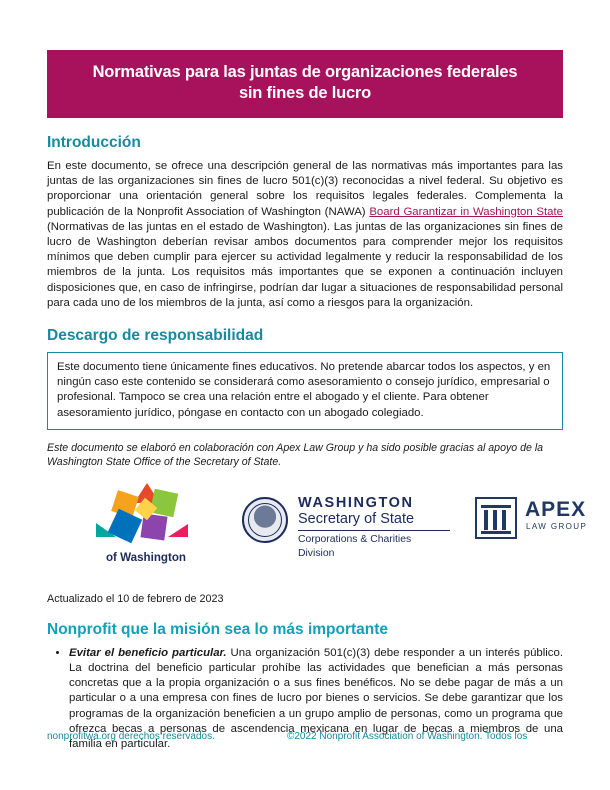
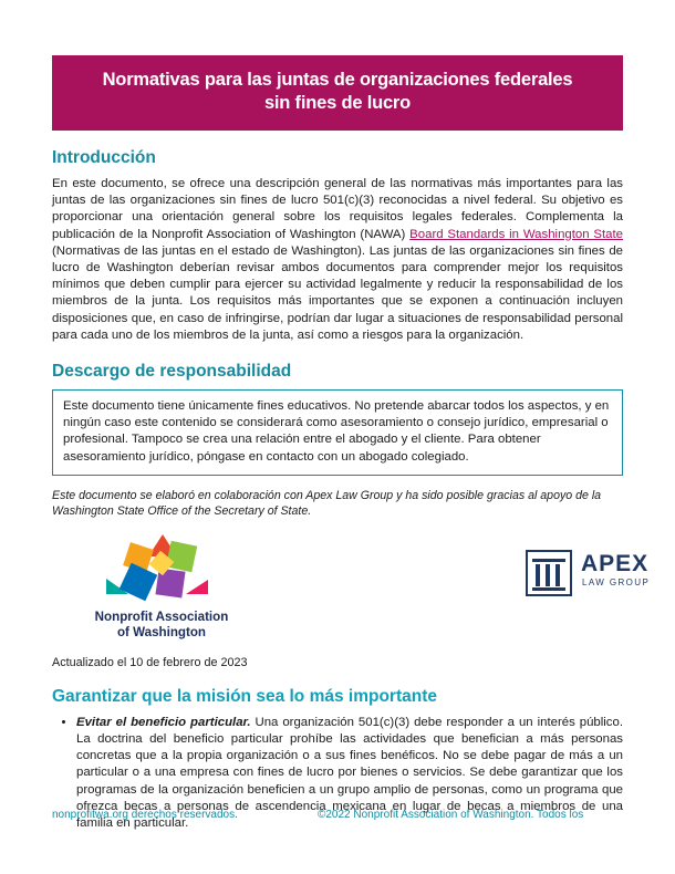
  Normativas para las juntas de organizaciones federales
  sin fines de lucro
  Introducción
- En este documento, se ofrece una descripción general de las normativas más importantes para las juntas de las organizaciones sin fines de lucro 501(c)(3) reconocidas a nivel federal. Su objetivo es proporcionar una orientación general sobre los requisitos legales federales. Complementa la publicación de la Nonprofit Association of Washington (NAWA) Board Garantizar in Washington State (Normativas de las juntas en el estado de Washington). Las juntas de las organizaciones sin fines de lucro de Washington deberían revisar ambos documentos para comprender mejor los requisitos mínimos que deben cumplir para ejercer su actividad legalmente y reducir la responsabilidad de los miembros de la junta. Los requisitos más importantes que se exponen a continuación incluyen disposiciones que, en caso de infringirse, podrían dar lugar a situaciones de responsabilidad personal para cada uno de los miembros de la junta, así como a riesgos para la organización.
+ En este documento, se ofrece una descripción general de las normativas más importantes para las juntas de las organizaciones sin fines de lucro 501(c)(3) reconocidas a nivel federal. Su objetivo es proporcionar una orientación general sobre los requisitos legales federales. Complementa la publicación de la Nonprofit Association of Washington (NAWA) Board Standards in Washington State (Normativas de las juntas en el estado de Washington). Las juntas de las organizaciones sin fines de lucro de Washington deberían revisar ambos documentos para comprender mejor los requisitos mínimos que deben cumplir para ejercer su actividad legalmente y reducir la responsabilidad de los miembros de la junta. Los requisitos más importantes que se exponen a continuación incluyen disposiciones que, en caso de infringirse, podrían dar lugar a situaciones de responsabilidad personal para cada uno de los miembros de la junta, así como a riesgos para la organización.
  Descargo de responsabilidad
  Este documento tiene únicamente fines educativos. No pretende abarcar todos los aspectos, y en ningún caso este contenido se considerará como asesoramiento o consejo jurídico, empresarial o profesional. Tampoco se crea una relación entre el abogado y el cliente. Para obtener asesoramiento jurídico, póngase en contacto con un abogado colegiado.
  Este documento se elaboró en colaboración con Apex Law Group y ha sido posible gracias al apoyo de la Washington State Office of the Secretary of State.
+ Nonprofit Association
  of Washington
- WASHINGTON
- Secretary of State
- Corporations & Charities Division
  APEX
  LAW GROUP
  Actualizado el 10 de febrero de 2023
- Nonprofit que la misión sea lo más importante
+ Garantizar que la misión sea lo más importante
  Evitar el beneficio particular. Una organización 501(c)(3) debe responder a un interés público. La doctrina del beneficio particular prohíbe las actividades que benefician a más personas concretas que a la propia organización o a sus fines benéficos. No se debe pagar de más a un particular o a una empresa con fines de lucro por bienes o servicios. Se debe garantizar que los programas de la organización beneficien a un grupo amplio de personas, como un programa que ofrezca becas a personas de ascendencia mexicana en lugar de becas a miembros de una familia en particular.
  nonprofitwa.org derechos reservados.
  ©2022 Nonprofit Association of Washington. Todos los
